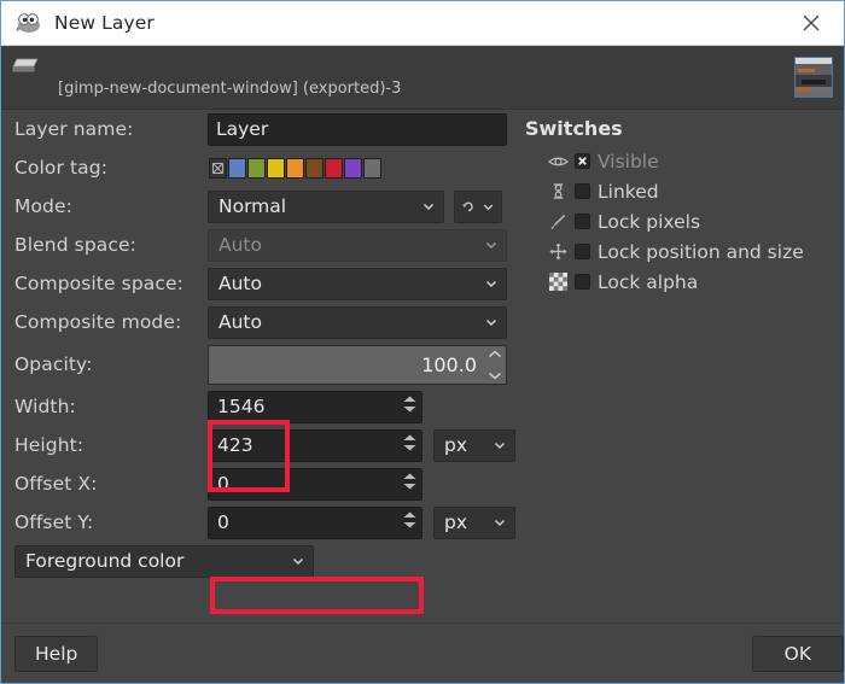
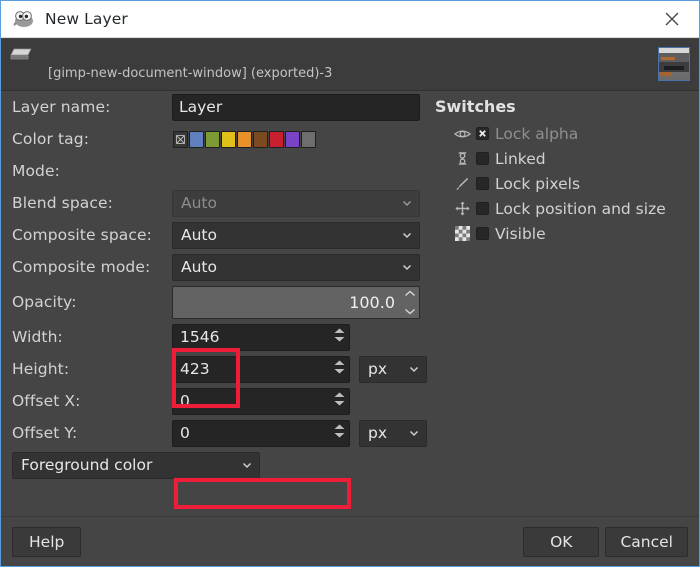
  New Layer
  [gimp-new-document-window] (exported)-3
  Layer name:
  Layer
  Color tag:
  Mode:
- Normal
  Blend space:
  Auto
  Composite space:
  Auto
  Composite mode:
  Auto
  Opacity:
  100.0
  Width:
  1546
  Height:
  423
  px
  Offset X:
  0
  Offset Y:
  0
  px
  Foreground color
  Switches
- Visible
+ Lock alpha
  Linked
  Lock pixels
  Lock position and size
- Lock alpha
+ Visible
  Help
  OK
+ Cancel
